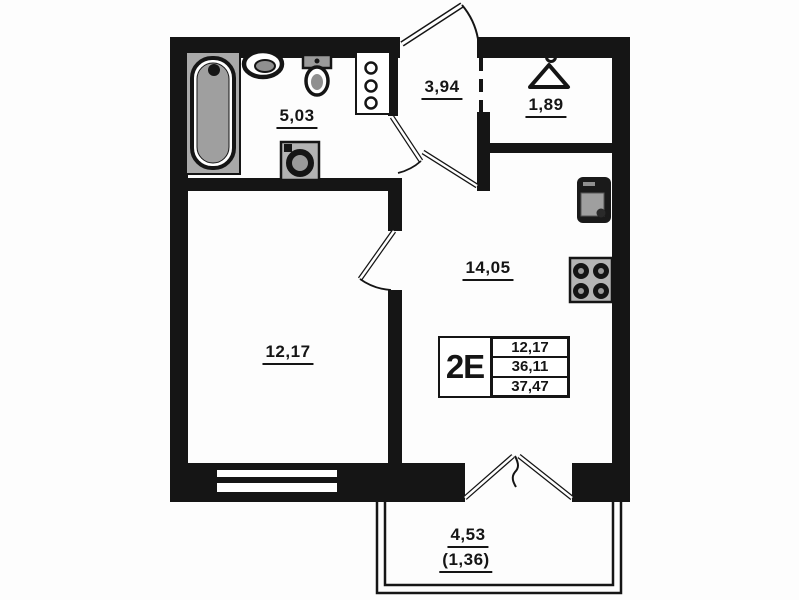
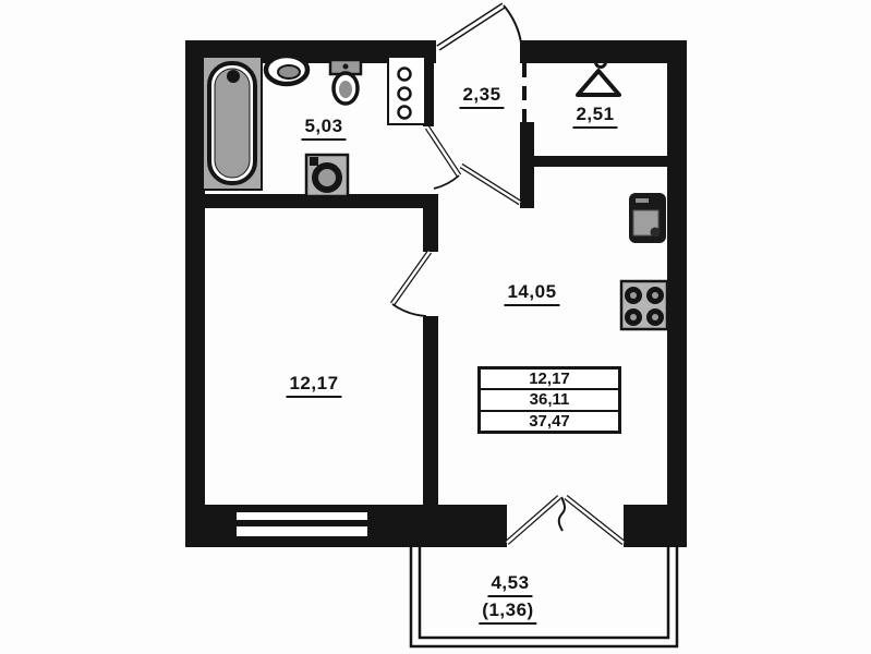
  5,03
- 3,94
+ 2,35
- 1,89
+ 2,51
  14,05
  12,17
  4,53
  (1,36)
- 2E
  12,17
  36,11
  37,47
